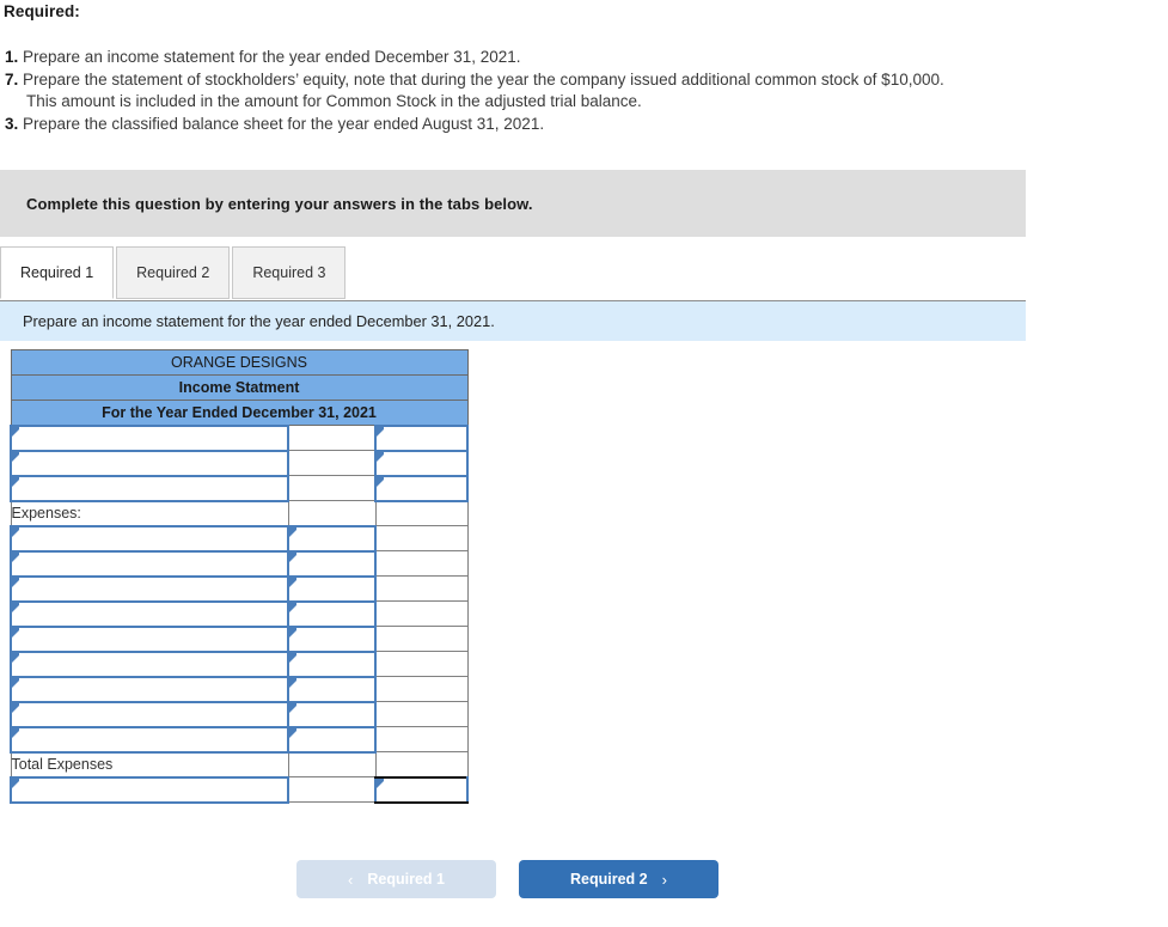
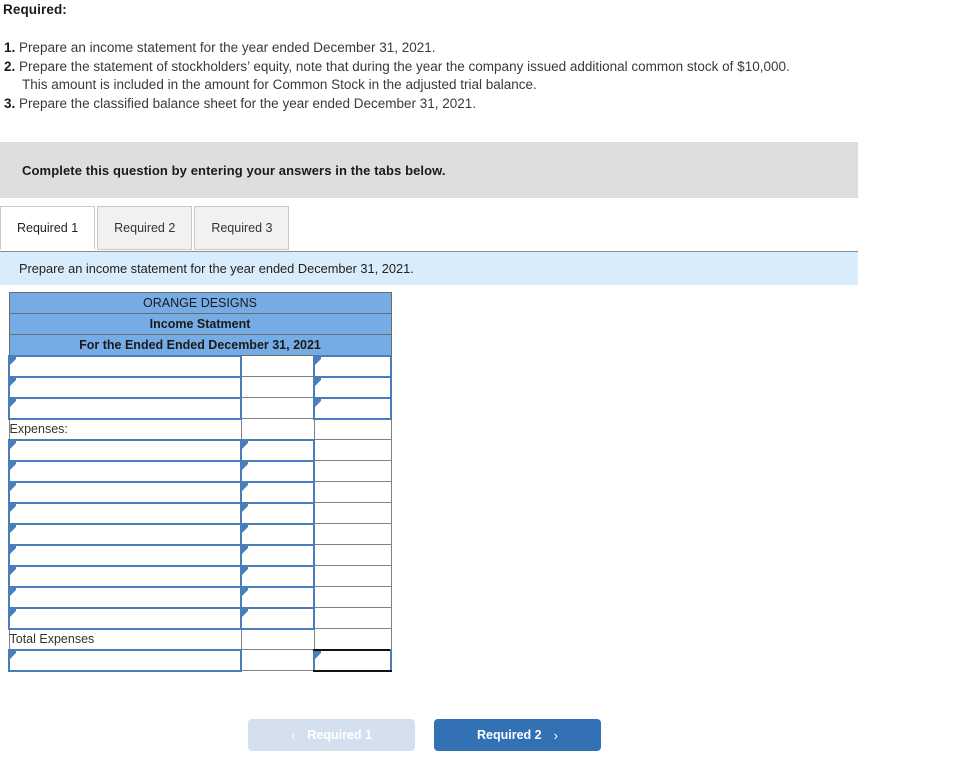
  Required:
  1. Prepare an income statement for the year ended December 31, 2021.
- 7. Prepare the statement of stockholders’ equity, note that during the year the company issued additional common stock of $10,000.
+ 2. Prepare the statement of stockholders’ equity, note that during the year the company issued additional common stock of $10,000.
  This amount is included in the amount for Common Stock in the adjusted trial balance.
- 3. Prepare the classified balance sheet for the year ended August 31, 2021.
+ 3. Prepare the classified balance sheet for the year ended December 31, 2021.
  Complete this question by entering your answers in the tabs below.
  Required 1
  Required 2
  Required 3
  Prepare an income statement for the year ended December 31, 2021.
  ORANGE DESIGNS
  Income Statment
- For the Year Ended December 31, 2021
+ For the Ended Ended December 31, 2021
  Expenses:
  Total Expenses
  ‹
  Required 1
  Required 2
  ›
